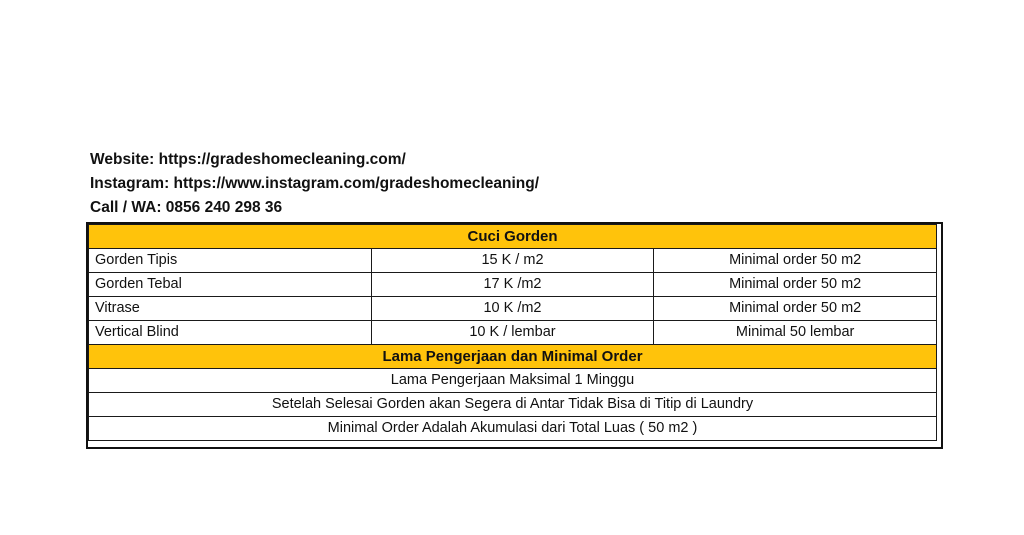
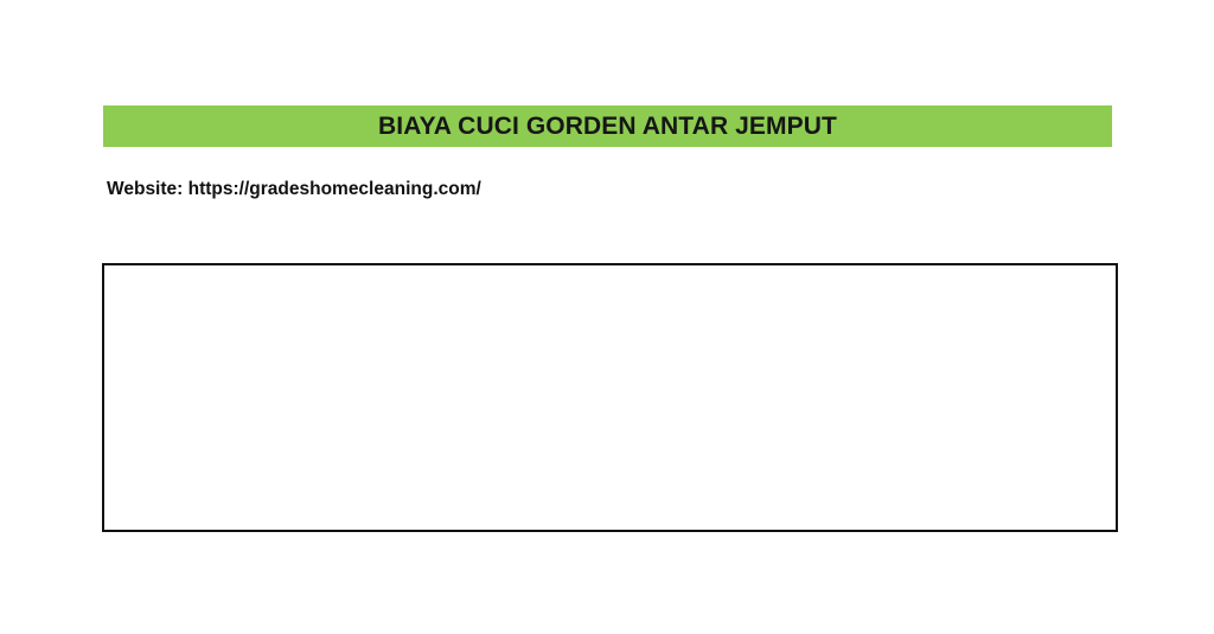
+ BIAYA CUCI GORDEN ANTAR JEMPUT
  Website: https://gradeshomecleaning.com/
- Instagram: https://www.instagram.com/gradeshomecleaning/
- Call / WA: 0856 240 298 36
- Cuci Gorden
- Gorden Tipis	15 K / m2	Minimal order 50 m2
- Gorden Tebal	17 K /m2	Minimal order 50 m2
- Vitrase	10 K /m2	Minimal order 50 m2
- Vertical Blind	10 K / lembar	Minimal 50 lembar
- Lama Pengerjaan dan Minimal Order
- Lama Pengerjaan Maksimal 1 Minggu
- Setelah Selesai Gorden akan Segera di Antar Tidak Bisa di Titip di Laundry
- Minimal Order Adalah Akumulasi dari Total Luas ( 50 m2 )
